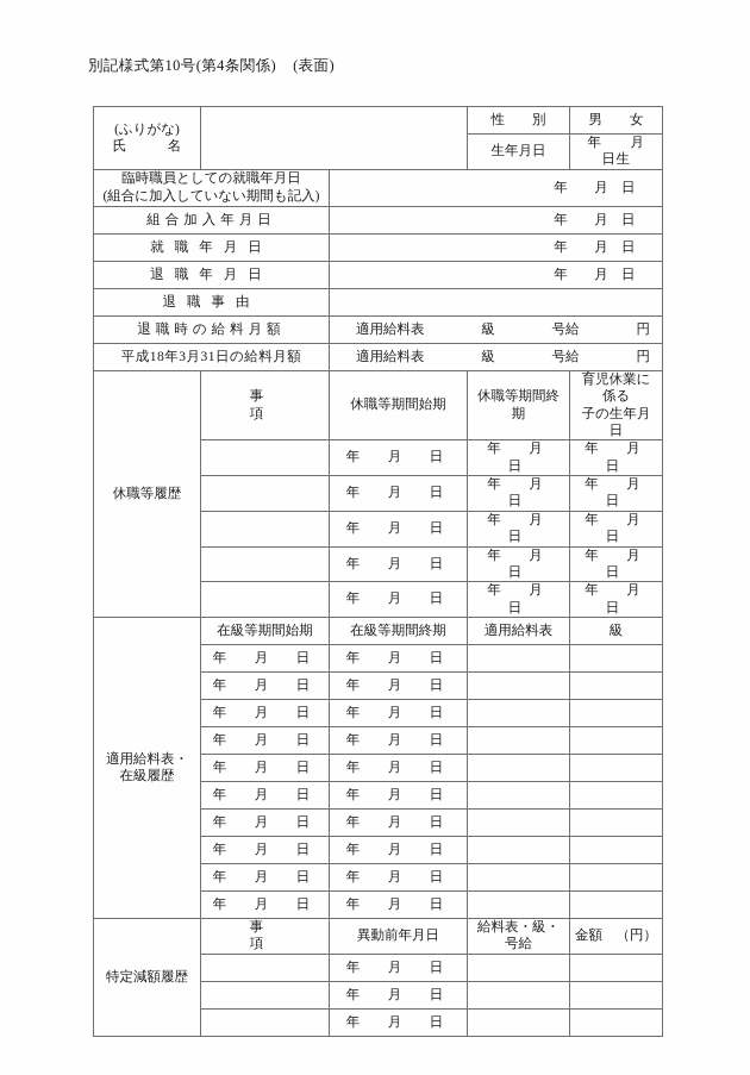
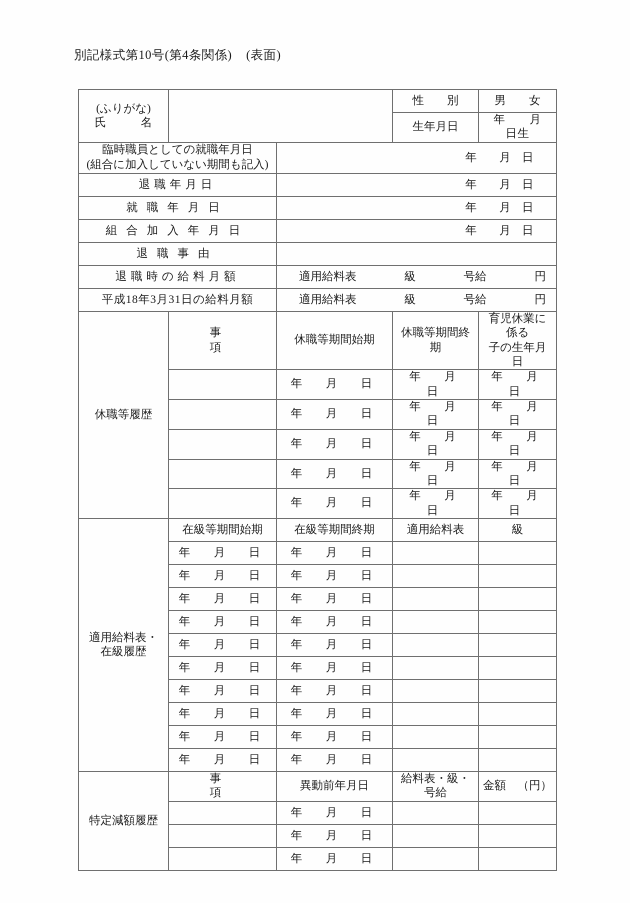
  別記様式第10号(第4条関係) (表面)
  (ふりがな) 氏 名		性 別	男 女
  生年月日	年 月 日生
  臨時職員としての就職年月日 (組合に加入していない期間も記入)	年 月 日
- 組合加入年月日	年 月 日
+ 退職年月日	年 月 日
  就職年月日	年 月 日
- 退職年月日	年 月 日
+ 組合加入年月日	年 月 日
  退職事由
  退職時の給料月額	適用給料表 級 号給 円
  平成18年3月31日の給料月額	適用給料表 級 号給 円
  休職等履歴	事 項	休職等期間始期	休職等期間終期	育児休業に係る 子の生年月日
  	年 月 日	年 月 日	年 月 日
  	年 月 日	年 月 日	年 月 日
  	年 月 日	年 月 日	年 月 日
  	年 月 日	年 月 日	年 月 日
  	年 月 日	年 月 日	年 月 日
  適用給料表・ 在級履歴	在級等期間始期	在級等期間終期	適用給料表	級
  年 月 日	年 月 日
  年 月 日	年 月 日
  年 月 日	年 月 日
  年 月 日	年 月 日
  年 月 日	年 月 日
  年 月 日	年 月 日
  年 月 日	年 月 日
  年 月 日	年 月 日
  年 月 日	年 月 日
  年 月 日	年 月 日
  特定減額履歴	事 項	異動前年月日	給料表・級・号給	金額 （円）
  	年 月 日
  	年 月 日
  	年 月 日
